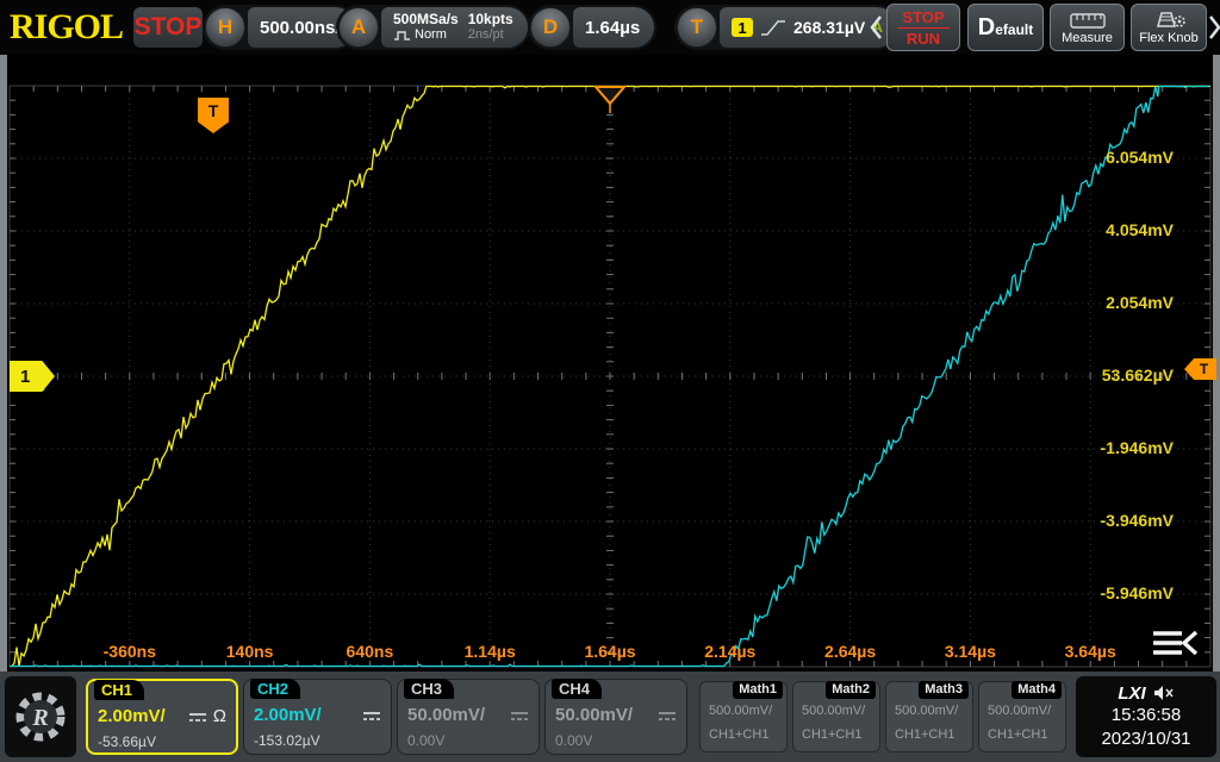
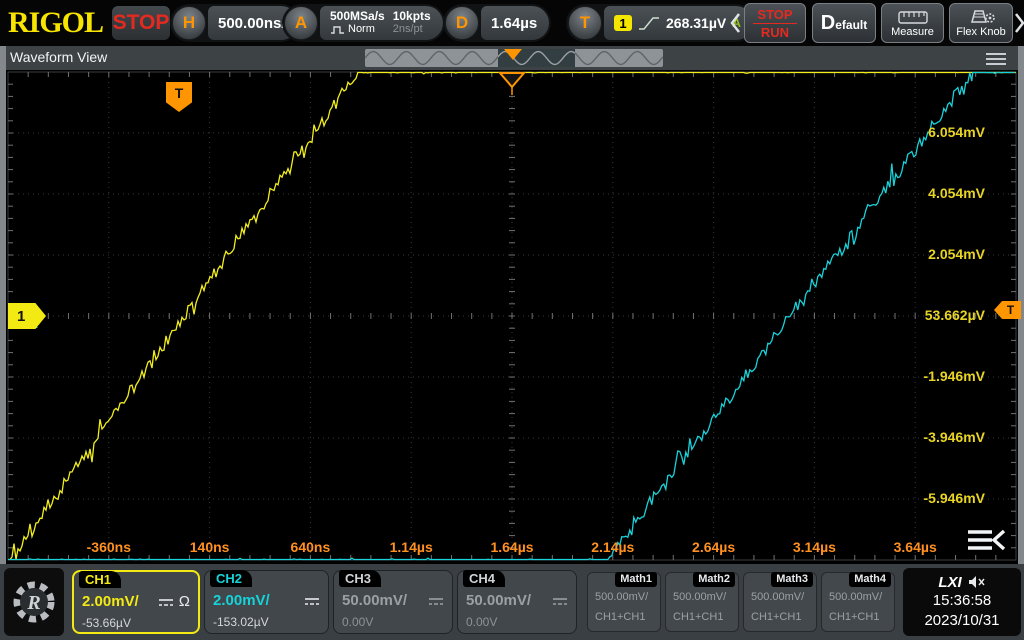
  RIGOL
  STOP
  H
  500.00ns
  A
  500MSa/s
  Norm
  10kpts
  2ns/pt
  D
  1.64µs
  T
  1
  268.31µV
  A
  STOP
  RUN
  Default
  Measure
  Flex Knob
+ Waveform View
  T
  1
  T
  6.054mV
  4.054mV
  2.054mV
  53.662µV
  -1.946mV
  -3.946mV
  -5.946mV
  -360ns
  140ns
  640ns
  1.14µs
  1.64µs
  2.14µs
  2.64µs
  3.14µs
  3.64µs
  R
  CH1
  2.00mV/
  Ω
  -53.66µV
  CH2
  2.00mV/
  -153.02µV
  CH3
  50.00mV/
  0.00V
  CH4
  50.00mV/
  0.00V
  Math1
  500.00mV/
  CH1+CH1
  Math2
  500.00mV/
  CH1+CH1
  Math3
  500.00mV/
  CH1+CH1
  Math4
  500.00mV/
  CH1+CH1
  LXI
  15:36:58
  2023/10/31
